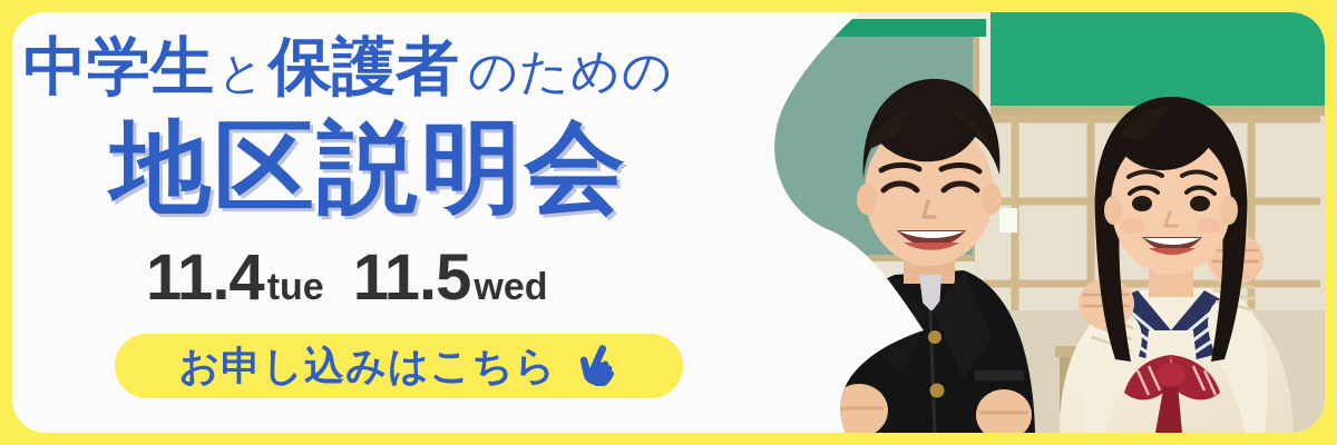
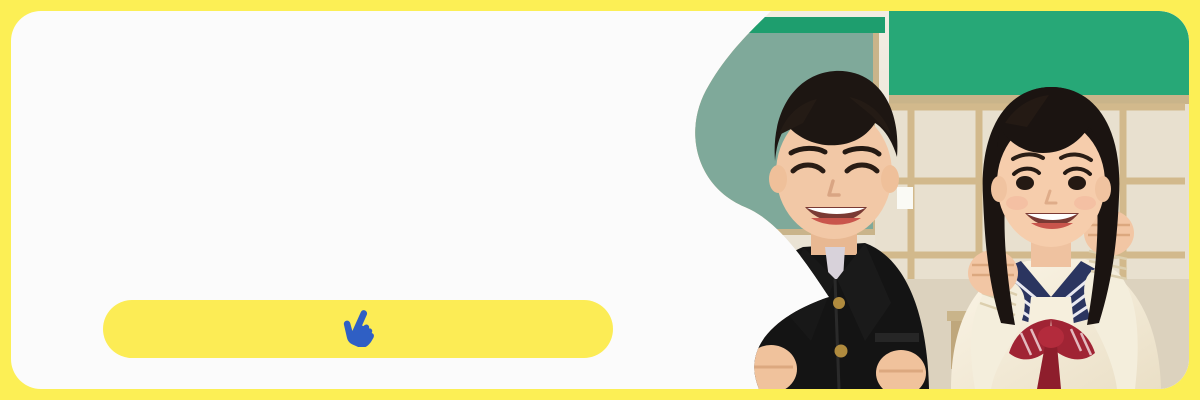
- 中学生と保護者 のための
- 地区説明会
- 11.4tue 11.5wed
- お申し込みはこちら
